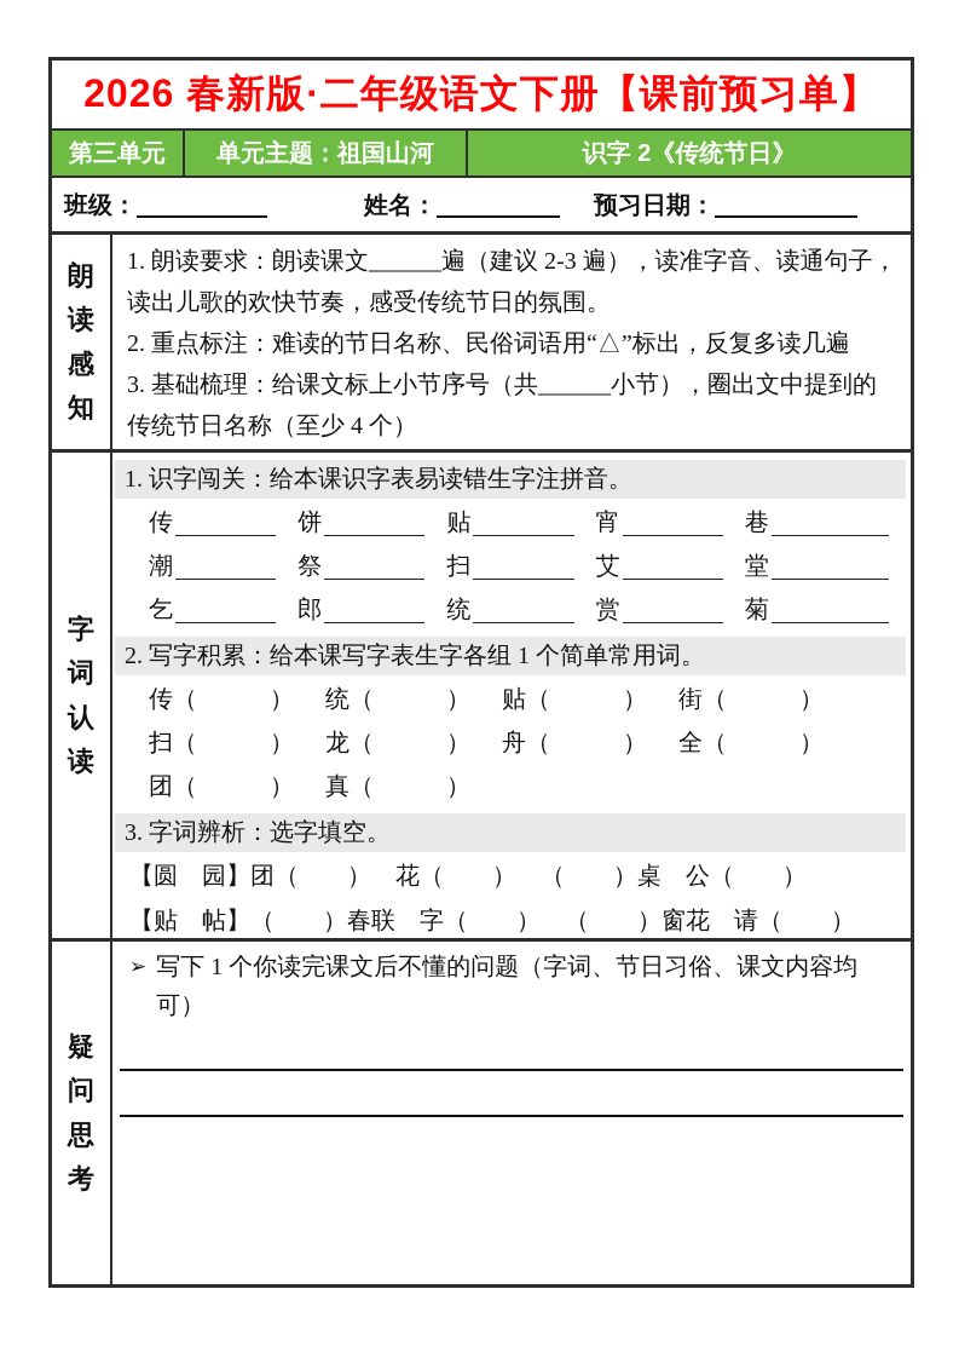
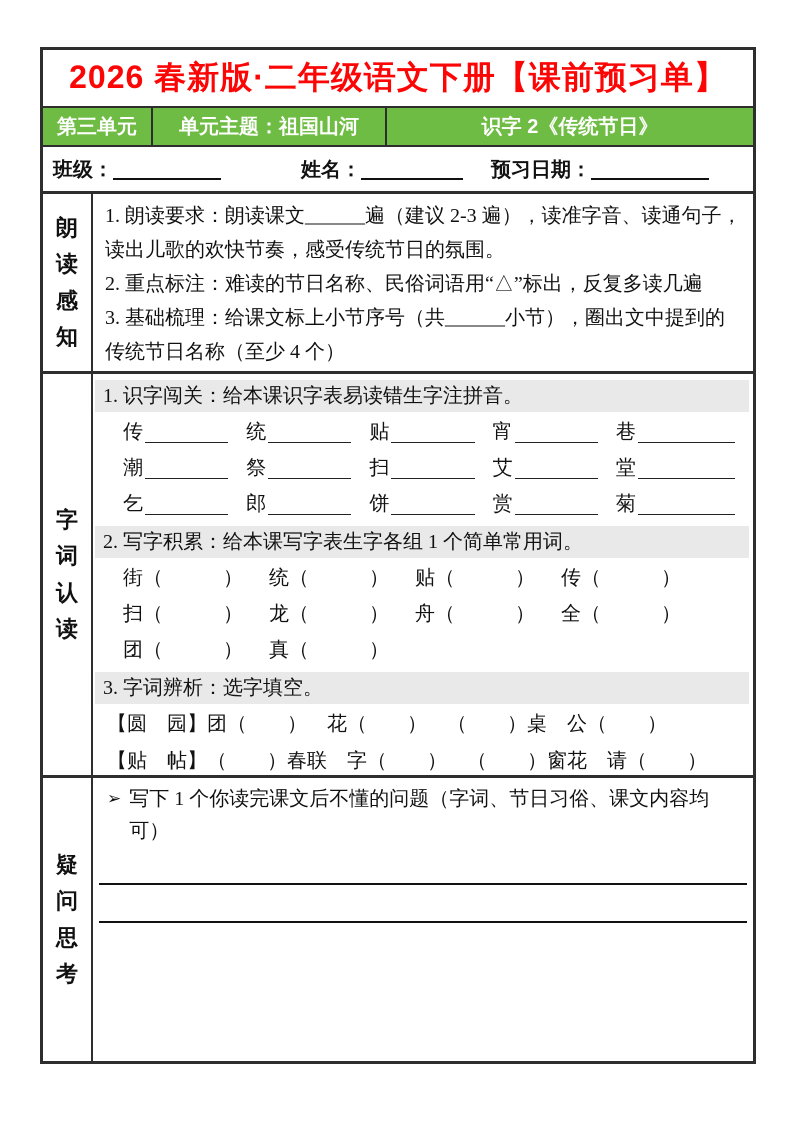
  2026 春新版·二年级语文下册【课前预习单】
  第三单元
  单元主题：祖国山河
  识字 2《传统节日》
  班级：
  姓名：
  预习日期：
  朗读感知
  1. 朗读要求：朗读课文______遍（建议 2-3 遍），读准字音、读通句子，读出儿歌的欢快节奏，感受传统节日的氛围。
  2. 重点标注：难读的节日名称、民俗词语用“△”标出，反复多读几遍
  3. 基础梳理：给课文标上小节序号（共______小节），圈出文中提到的传统节日名称（至少 4 个）
  字词认读
  1. 识字闯关：给本课识字表易读错生字注拼音。
  传
- 饼
+ 统
  贴
  宵
  巷
  潮
  祭
  扫
  艾
  堂
  乞
  郎
- 统
+ 饼
  赏
  菊
  2. 写字积累：给本课写字表生字各组 1 个简单常用词。
- 传（ ）
+ 街（ ）
  统（ ）
  贴（ ）
- 街（ ）
+ 传（ ）
  扫（ ）
  龙（ ）
  舟（ ）
  全（ ）
  团（ ）
  真（ ）
  3. 字词辨析：选字填空。
  【圆 园】团（ ） 花（ ） （ ）桌 公（ ）
  【贴 帖】（ ）春联 字（ ） （ ）窗花 请（ ）
  疑问思考
  ➢
  写下 1 个你读完课文后不懂的问题（字词、节日习俗、课文内容均可）
